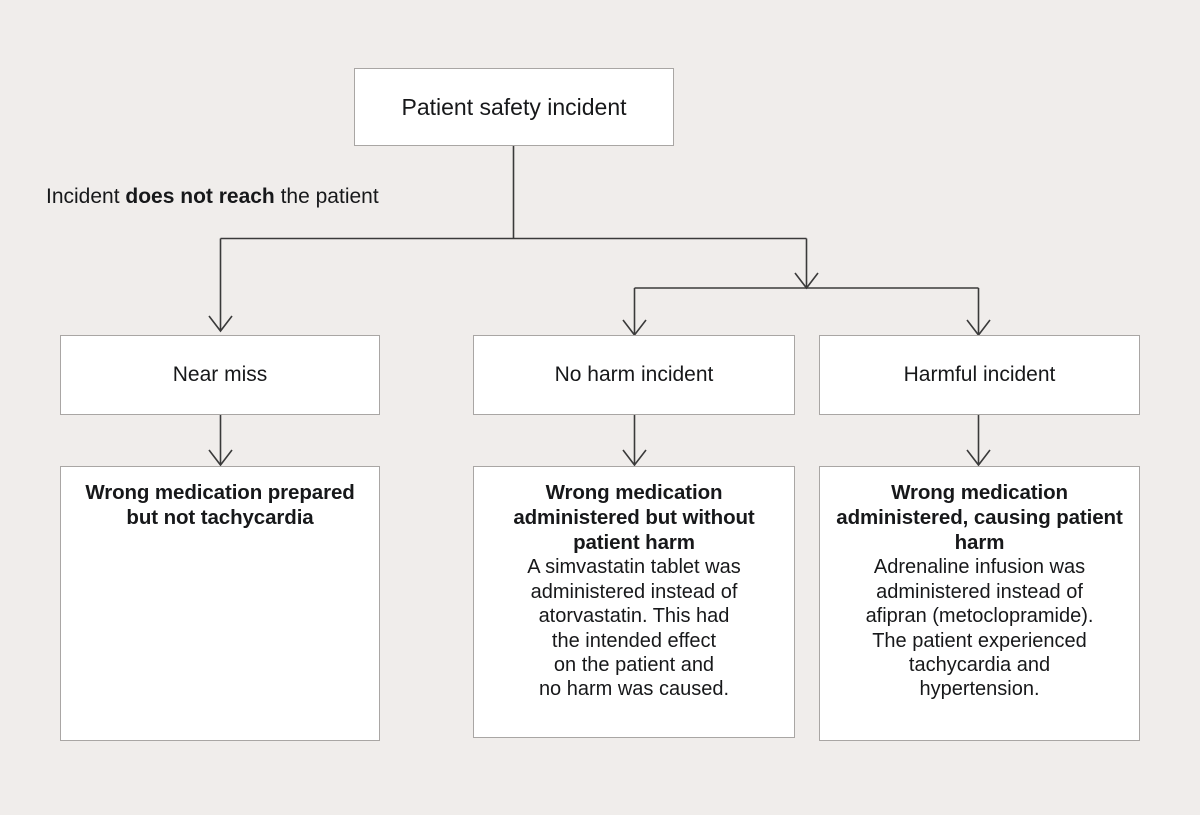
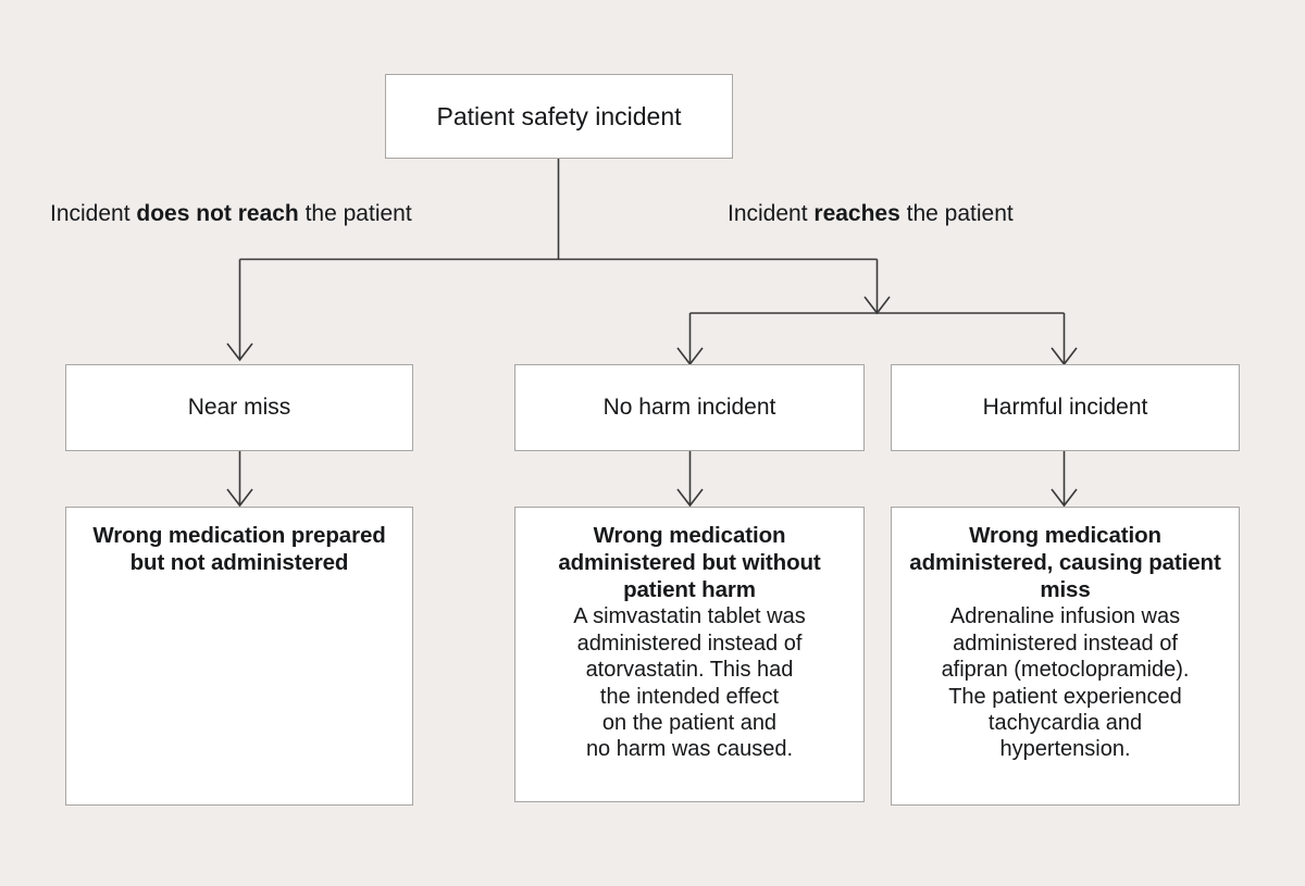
  Patient safety incident
  Incident does not reach the patient
+ Incident reaches the patient
  Near miss
  No harm incident
  Harmful incident
- Wrong medication prepared but not tachycardia
+ Wrong medication prepared but not administered
  Wrong medication administered but without patient harm
  A simvastatin tablet was
  administered instead of
  atorvastatin. This had
  the intended effect
  on the patient and
  no harm was caused.
- Wrong medication administered, causing patient harm
+ Wrong medication administered, causing patient miss
  Adrenaline infusion was
  administered instead of
  afipran (metoclopramide).
  The patient experienced
  tachycardia and
  hypertension.
